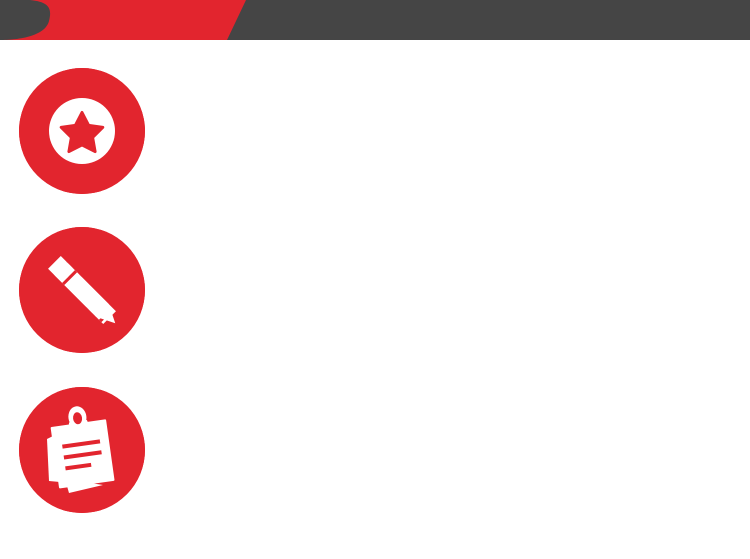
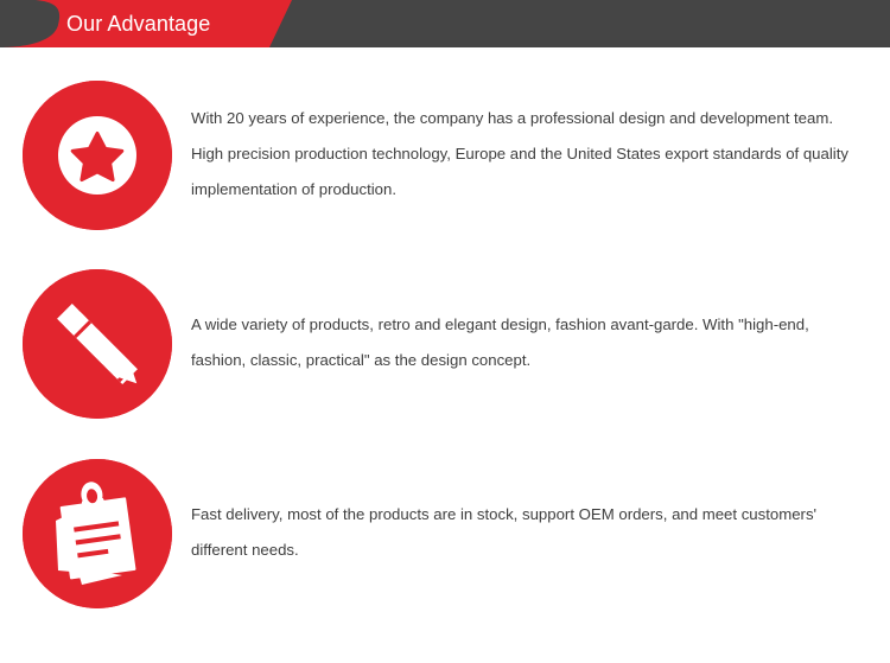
+ Our Advantage
+ With 20 years of experience, the company has a professional design and development team. High precision production technology, Europe and the United States export standards of quality implementation of production.
+ A wide variety of products, retro and elegant design, fashion avant-garde. With "high-end, fashion, classic, practical" as the design concept.
+ Fast delivery, most of the products are in stock, support OEM orders, and meet customers' different needs.
